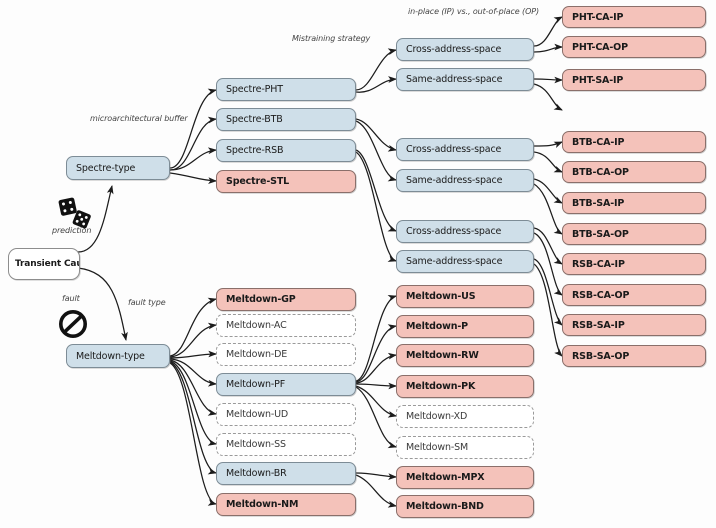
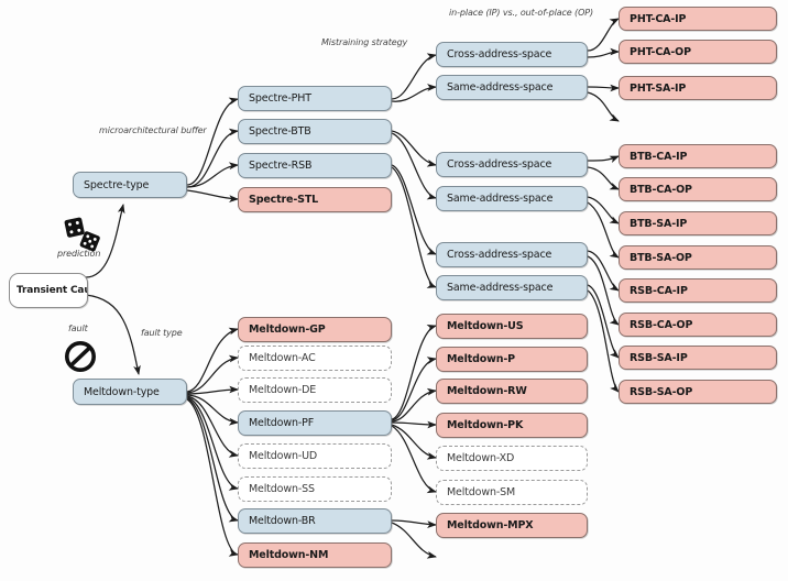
  prediction
  fault
  fault type
  microarchitectural buffer
  Mistraining strategy
  in-place (IP) vs., out-of-place (OP)
  Transient Ca
  Spectre-type
  Meltdown-type
  Spectre-PHT
  Spectre-BTB
  Spectre-RSB
  Spectre-STL
  Meltdown-GP
  Meltdown-AC
  Meltdown-DE
  Meltdown-PF
  Meltdown-UD
  Meltdown-SS
  Meltdown-BR
  Meltdown-NM
  Cross-address-space
  Same-address-space
  Cross-address-space
  Same-address-space
  Cross-address-space
  Same-address-space
  Meltdown-US
  Meltdown-P
  Meltdown-RW
  Meltdown-PK
  Meltdown-XD
  Meltdown-SM
  Meltdown-MPX
- Meltdown-BND
  PHT-CA-IP
  PHT-CA-OP
  PHT-SA-IP
  BTB-CA-IP
  BTB-CA-OP
  BTB-SA-IP
  BTB-SA-OP
  RSB-CA-IP
  RSB-CA-OP
  RSB-SA-IP
  RSB-SA-OP
